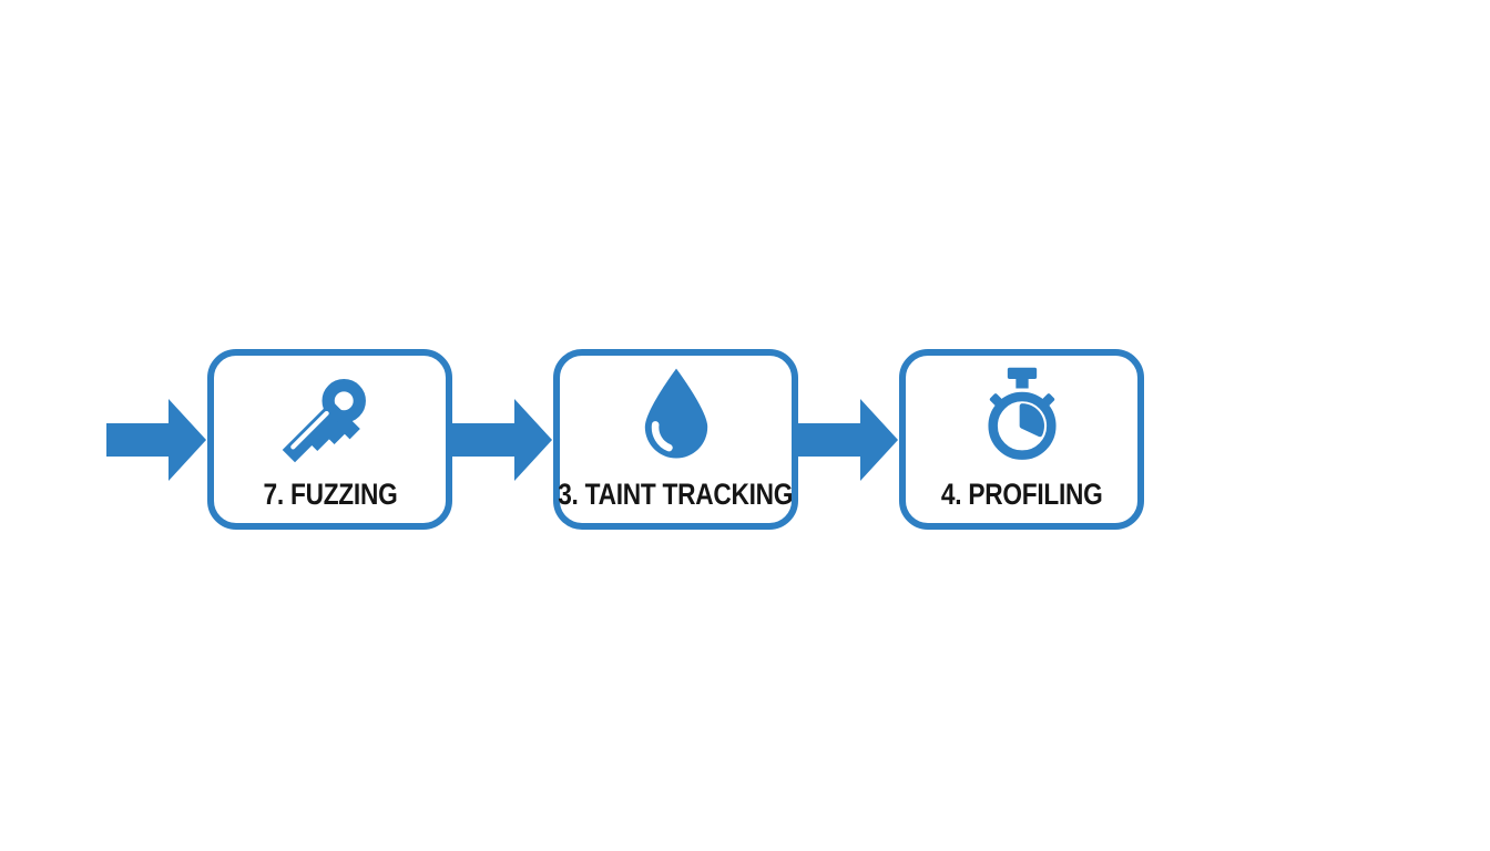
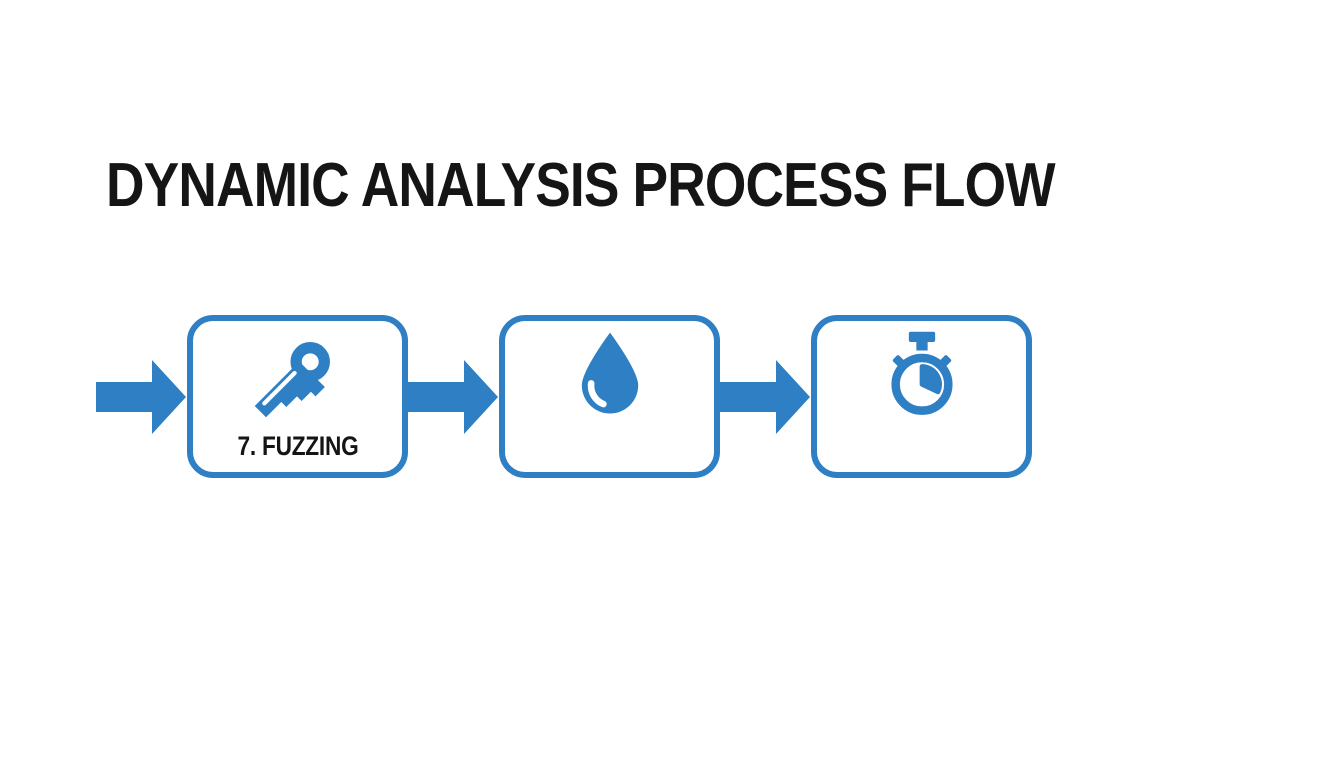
+ DYNAMIC ANALYSIS PROCESS FLOW
  7. FUZZING
- 3. TAINT TRACKING
- 4. PROFILING
